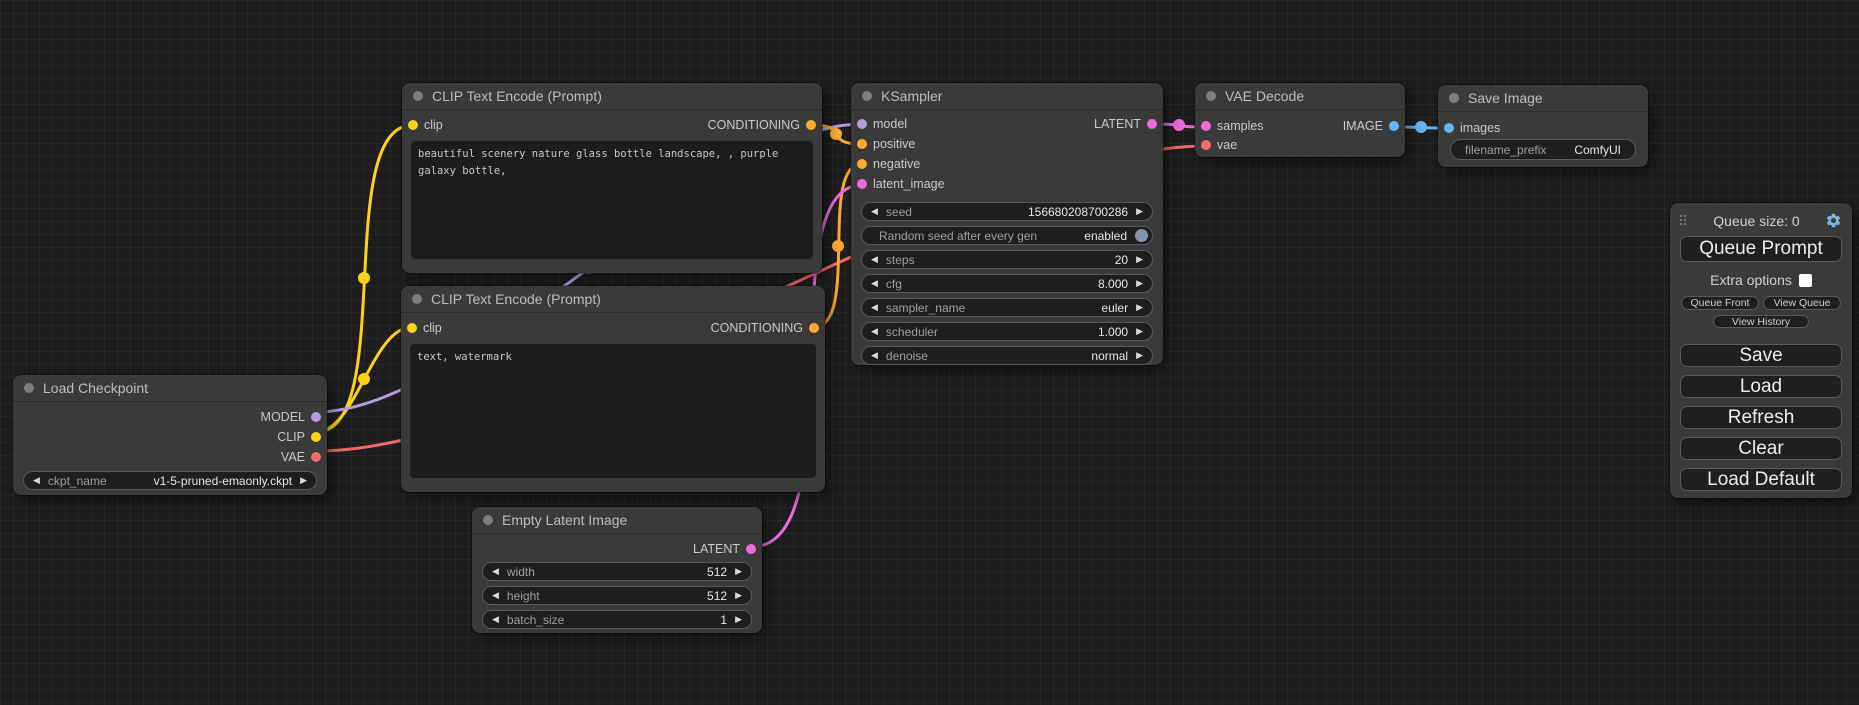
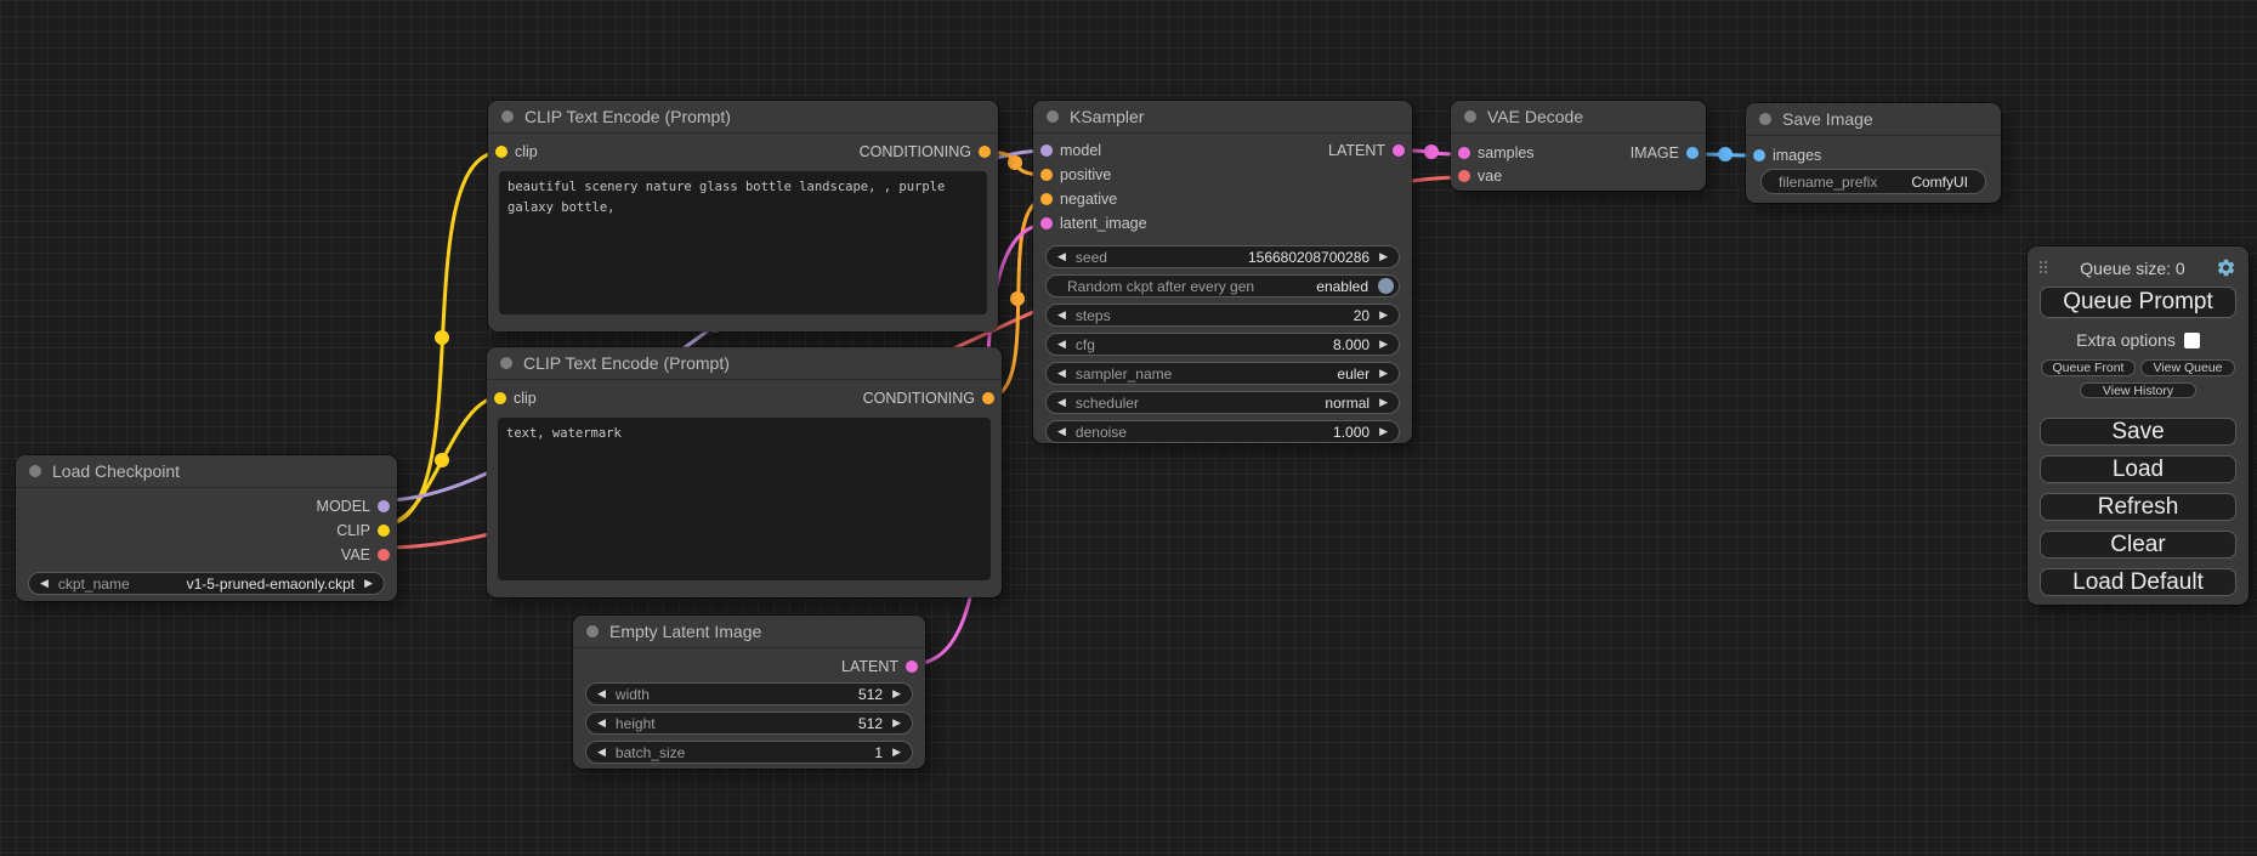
  Load Checkpoint
  MODEL
  CLIP
  VAE
  ckpt_name
  v1-5-pruned-emaonly.ckpt
  CLIP Text Encode (Prompt)
  clip
  CONDITIONING
  beautiful scenery nature glass bottle landscape, , purple galaxy bottle,
  CLIP Text Encode (Prompt)
  clip
  CONDITIONING
  text, watermark
  Empty Latent Image
  LATENT
  width
  512
  height
  512
  batch_size
  1
  KSampler
  model
  LATENT
  positive
  negative
  latent_image
  seed
  156680208700286
- Random seed after every gen
+ Random ckpt after every gen
  enabled
  steps
  20
  cfg
  8.000
  sampler_name
  euler
  scheduler
- 1.000
+ normal
  denoise
- normal
+ 1.000
  VAE Decode
  samples
  IMAGE
  vae
  Save Image
  images
  filename_prefix
  ComfyUI
  Queue size: 0
  Queue Prompt
  Extra options
  Queue Front
  View Queue
  View History
  Save
  Load
  Refresh
  Clear
  Load Default
